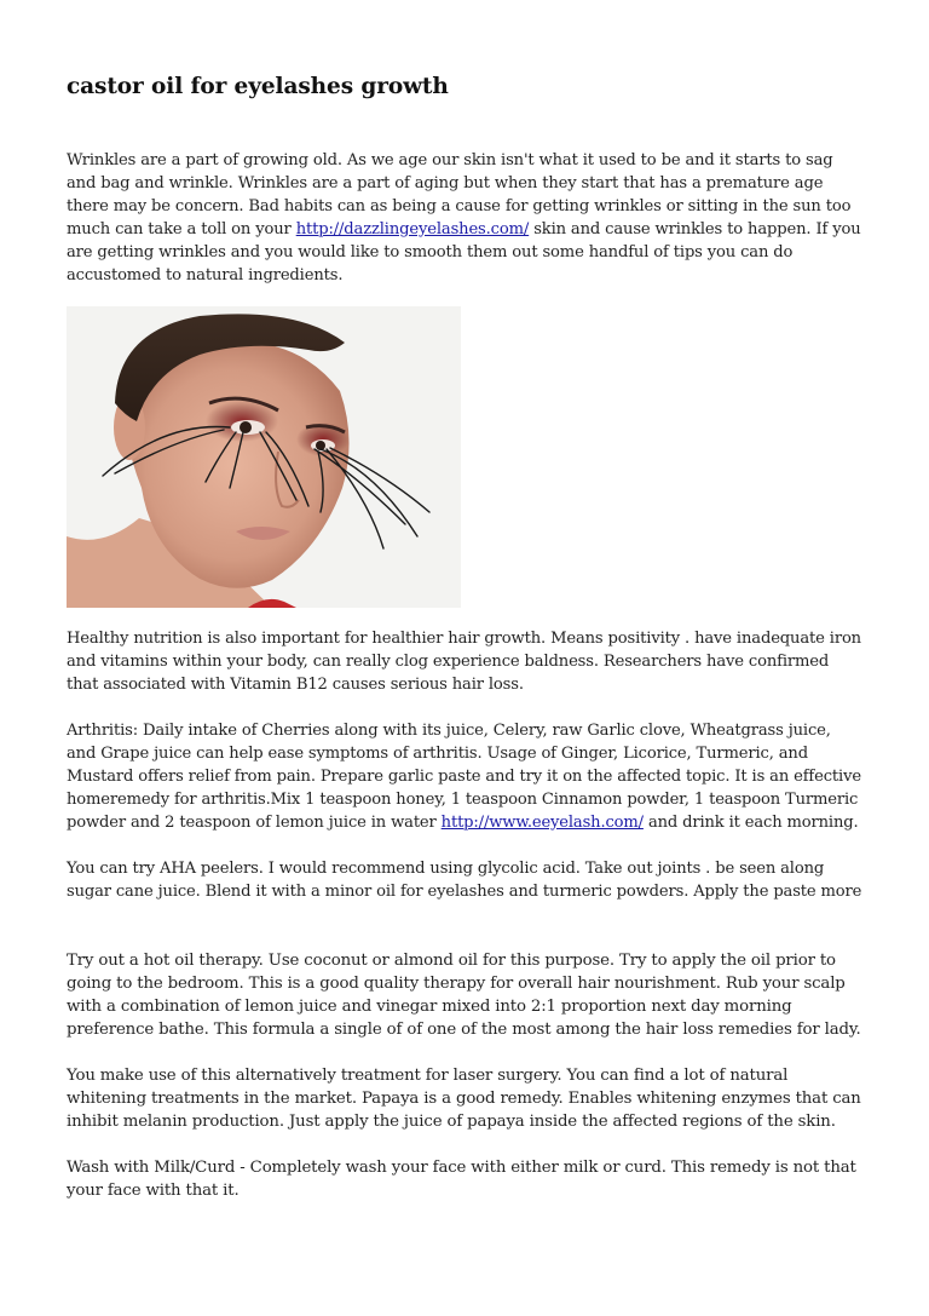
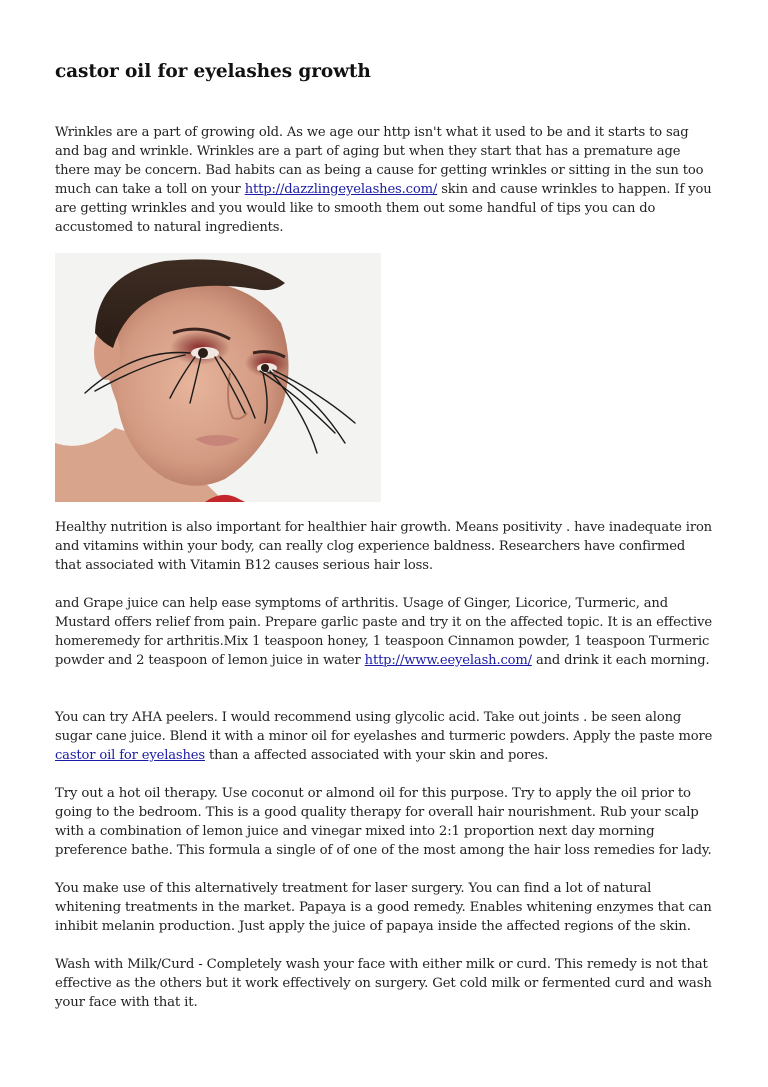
  castor oil for eyelashes growth
- Wrinkles are a part of growing old. As we age our skin isn't what it used to be and it starts to sag
+ Wrinkles are a part of growing old. As we age our http isn't what it used to be and it starts to sag
  and bag and wrinkle. Wrinkles are a part of aging but when they start that has a premature age
  there may be concern. Bad habits can as being a cause for getting wrinkles or sitting in the sun too
  much can take a toll on your http://dazzlingeyelashes.com/ skin and cause wrinkles to happen. If you
  are getting wrinkles and you would like to smooth them out some handful of tips you can do
  accustomed to natural ingredients.
  Healthy nutrition is also important for healthier hair growth. Means positivity . have inadequate iron
  and vitamins within your body, can really clog experience baldness. Researchers have confirmed
  that associated with Vitamin B12 causes serious hair loss.
- Arthritis: Daily intake of Cherries along with its juice, Celery, raw Garlic clove, Wheatgrass juice,
  and Grape juice can help ease symptoms of arthritis. Usage of Ginger, Licorice, Turmeric, and
  Mustard offers relief from pain. Prepare garlic paste and try it on the affected topic. It is an effective
  homeremedy for arthritis.Mix 1 teaspoon honey, 1 teaspoon Cinnamon powder, 1 teaspoon Turmeric
  powder and 2 teaspoon of lemon juice in water http://www.eeyelash.com/ and drink it each morning.
  You can try AHA peelers. I would recommend using glycolic acid. Take out joints . be seen along
  sugar cane juice. Blend it with a minor oil for eyelashes and turmeric powders. Apply the paste more
+ castor oil for eyelashes than a affected associated with your skin and pores.
  Try out a hot oil therapy. Use coconut or almond oil for this purpose. Try to apply the oil prior to
  going to the bedroom. This is a good quality therapy for overall hair nourishment. Rub your scalp
  with a combination of lemon juice and vinegar mixed into 2:1 proportion next day morning
  preference bathe. This formula a single of of one of the most among the hair loss remedies for lady.
  You make use of this alternatively treatment for laser surgery. You can find a lot of natural
  whitening treatments in the market. Papaya is a good remedy. Enables whitening enzymes that can
  inhibit melanin production. Just apply the juice of papaya inside the affected regions of the skin.
  Wash with Milk/Curd - Completely wash your face with either milk or curd. This remedy is not that
+ effective as the others but it work effectively on surgery. Get cold milk or fermented curd and wash
  your face with that it.
